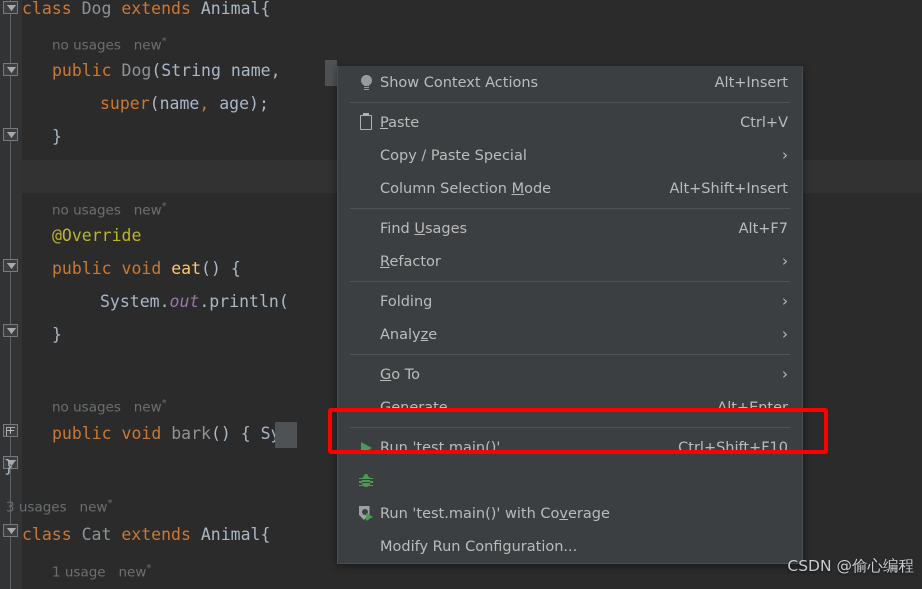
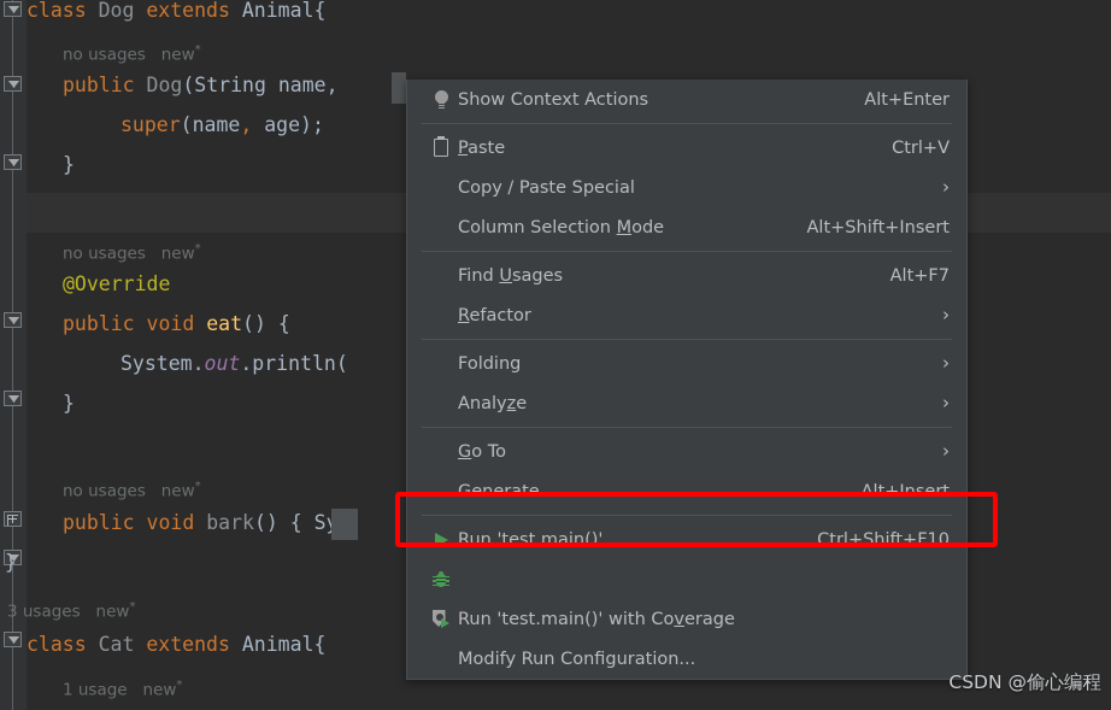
  class Dog extends Animal{
  no usages new*
  public Dog(String name,
  super(name, age);
  }
  no usages new*
  @Override
  public void eat() {
  System.out.println(
  }
  no usages new*
  public void bark() { S
  }
  3 usages new*
  class Cat extends Animal{
  1 usage new*
  Show Context Actions
- Alt+Insert
+ Alt+Enter
  Paste
  Ctrl+V
  Copy / Paste Special
  ›
  Column Selection Mode
  Alt+Shift+Insert
  Find Usages
  Alt+F7
  Refactor
  ›
  Folding
  ›
  Analyze
  ›
  Go To
  ›
  Generate...
- Alt+Enter
+ Alt+Insert
  Run 'test.main()'
  Ctrl+Shift+F10
  Run 'test.main()' with Coverage
  Modify Run Configuration...
  CSDN @偷心编程
